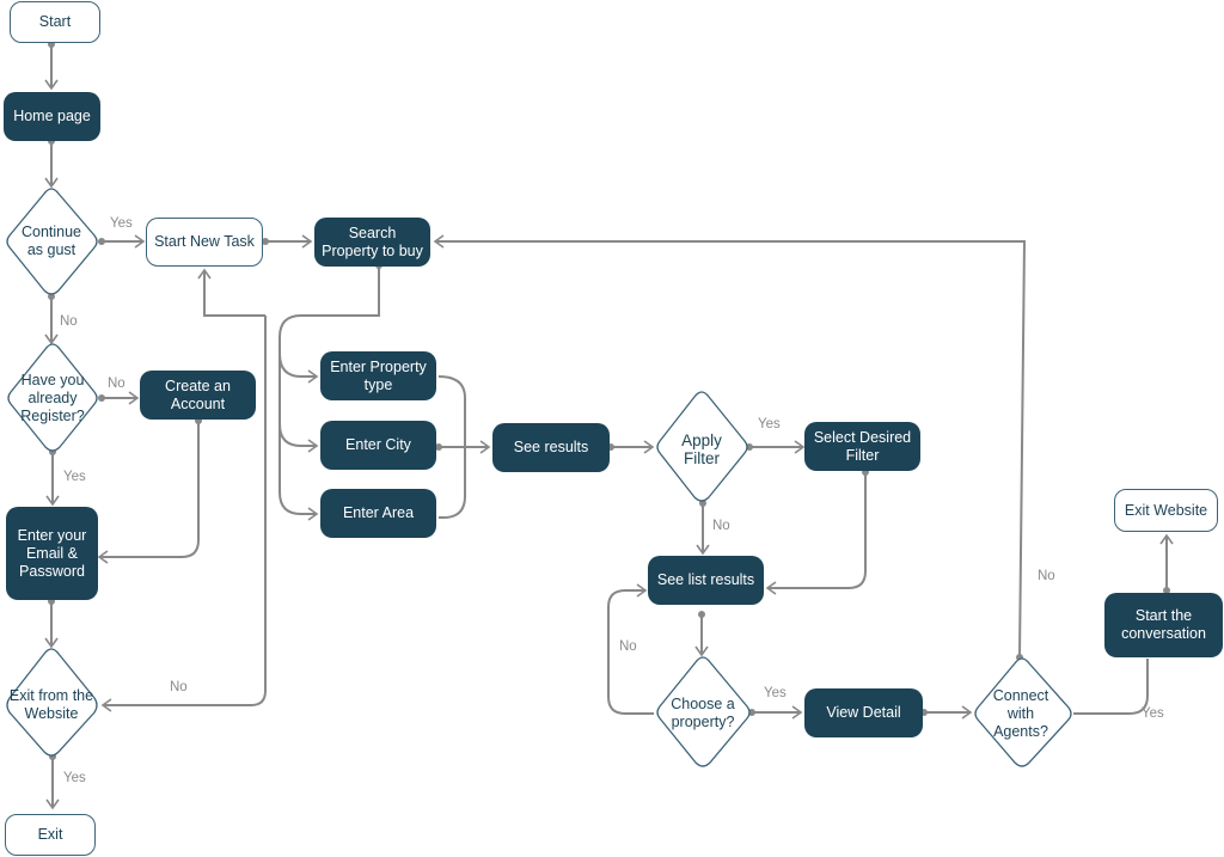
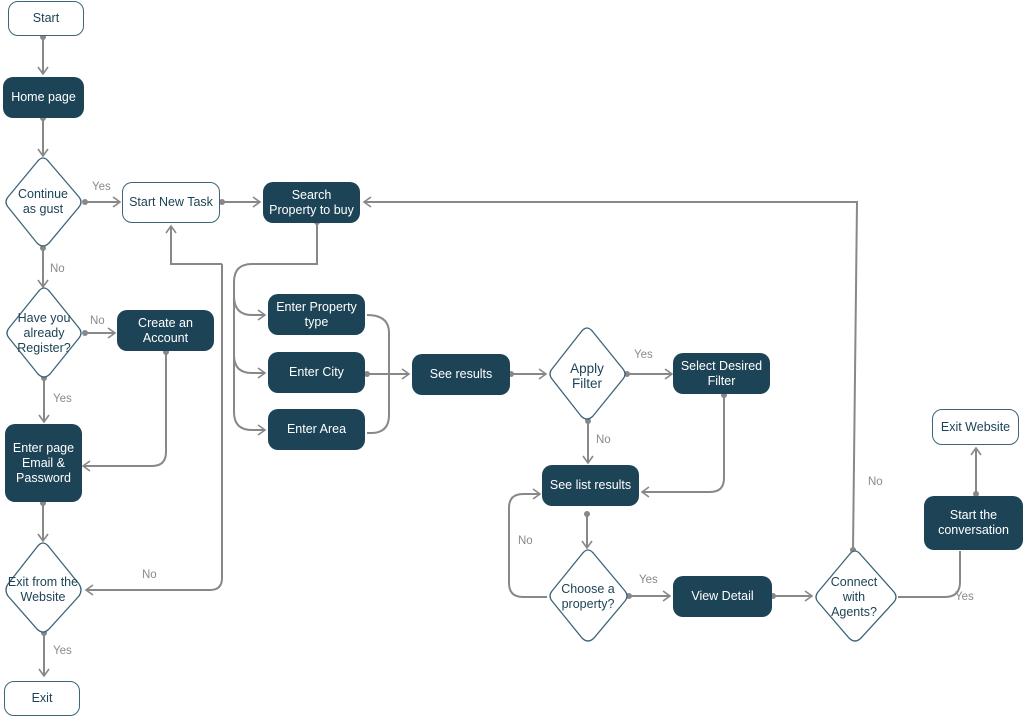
  Start
  Home page
  Continue as gust
  Start New Task
  Search Property to buy
  Have you already Register?
  Create an Account
- Enter your Email & Password
+ Enter page Email & Password
  Exit from the Website
  Exit
  Enter Property type
  Enter City
  Enter Area
  See results
  Apply Filter
  Select Desired Filter
  See list results
  Choose a property?
  View Detail
  Connect with Agents?
  Start the conversation
  Exit Website
  Yes
  No
  No
  Yes
  No
  Yes
  Yes
  No
  No
  Yes
  No
  Yes
